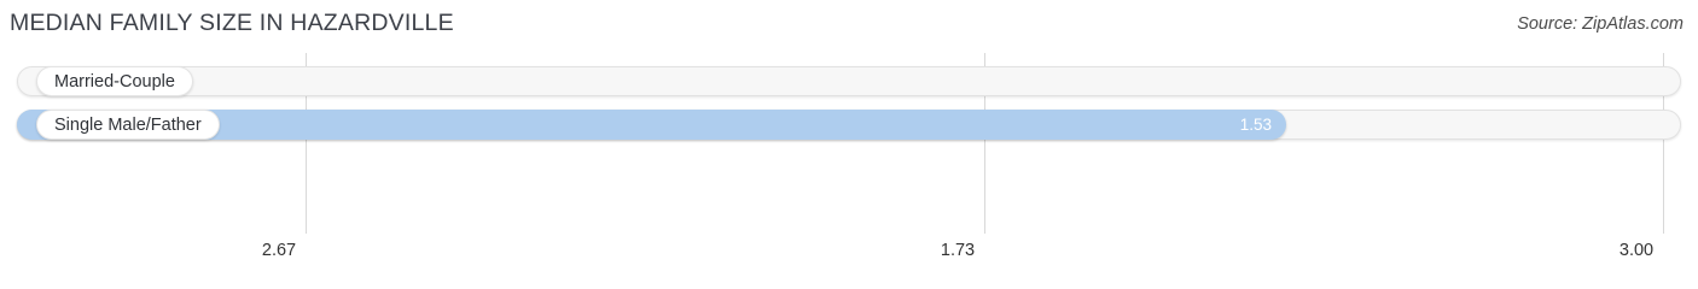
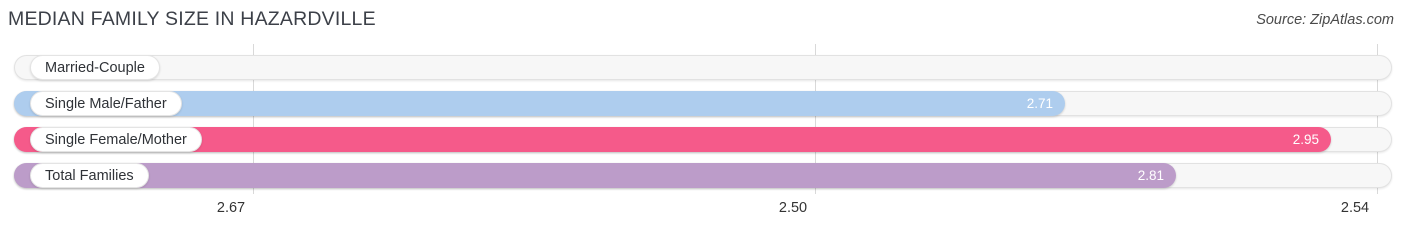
  MEDIAN FAMILY SIZE IN HAZARDVILLE
  Source: ZipAtlas.com
  Married-Couple
- 1.53
+ 2.71
  Single Male/Father
+ 2.95
+ Single Female/Mother
+ 2.81
+ Total Families
  2.67
- 1.73
+ 2.50
- 3.00
+ 2.54
